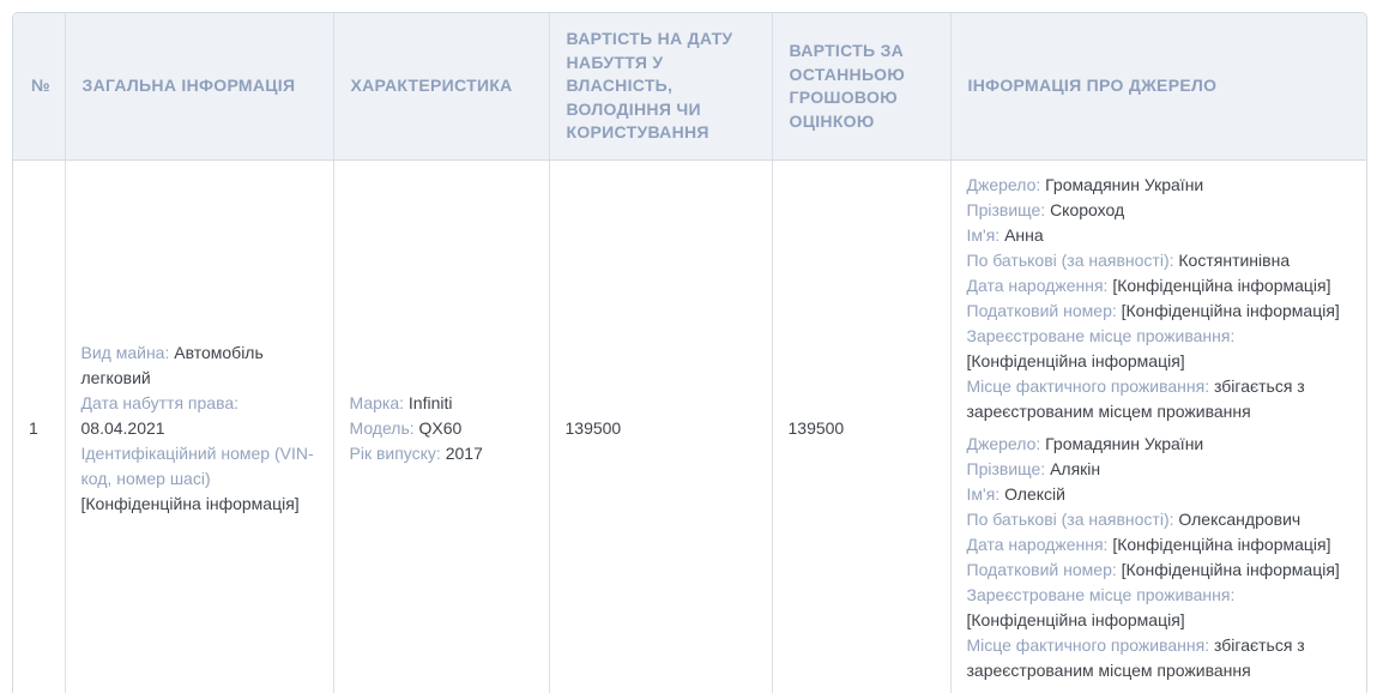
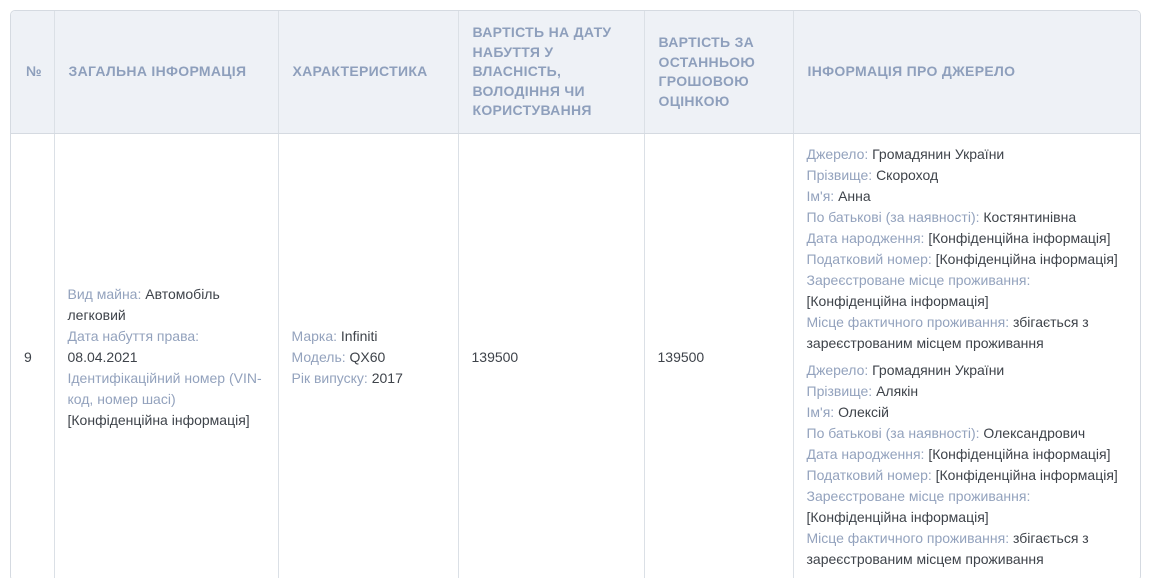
  №	ЗАГАЛЬНА ІНФОРМАЦІЯ	ХАРАКТЕРИСТИКА	ВАРТІСТЬ НА ДАТУ НАБУТТЯ У ВЛАСНІСТЬ, ВОЛОДІННЯ ЧИ КОРИСТУВАННЯ	ВАРТІСТЬ ЗА ОСТАННЬОЮ ГРОШОВОЮ ОЦІНКОЮ	ІНФОРМАЦІЯ ПРО ДЖЕРЕЛО
- 1	Вид майна: Автомобіль легковийДата набуття права: 08.04.2021Ідентифікаційний номер (VIN-код, номер шасі) [Конфіденційна інформація]	Марка: InfinitiМодель: QX60Рік випуску: 2017	139500	139500	Джерело: Громадянин УкраїниПрізвище: СкороходІм'я: АннаПо батькові (за наявності): КостянтинівнаДата народження: [Конфіденційна інформація]Податковий номер: [Конфіденційна інформація]Зареєстроване місце проживання: [Конфіденційна інформація]Місце фактичного проживання: збігається з зареєстрованим місцем проживанняДжерело: Громадянин УкраїниПрізвище: АлякінІм'я: ОлексійПо батькові (за наявності): ОлександровичДата народження: [Конфіденційна інформація]Податковий номер: [Конфіденційна інформація]Зареєстроване місце проживання: [Конфіденційна інформація]Місце фактичного проживання: збігається з зареєстрованим місцем проживання
+ 9	Вид майна: Автомобіль легковийДата набуття права: 08.04.2021Ідентифікаційний номер (VIN-код, номер шасі) [Конфіденційна інформація]	Марка: InfinitiМодель: QX60Рік випуску: 2017	139500	139500	Джерело: Громадянин УкраїниПрізвище: СкороходІм'я: АннаПо батькові (за наявності): КостянтинівнаДата народження: [Конфіденційна інформація]Податковий номер: [Конфіденційна інформація]Зареєстроване місце проживання: [Конфіденційна інформація]Місце фактичного проживання: збігається з зареєстрованим місцем проживанняДжерело: Громадянин УкраїниПрізвище: АлякінІм'я: ОлексійПо батькові (за наявності): ОлександровичДата народження: [Конфіденційна інформація]Податковий номер: [Конфіденційна інформація]Зареєстроване місце проживання: [Конфіденційна інформація]Місце фактичного проживання: збігається з зареєстрованим місцем проживання
